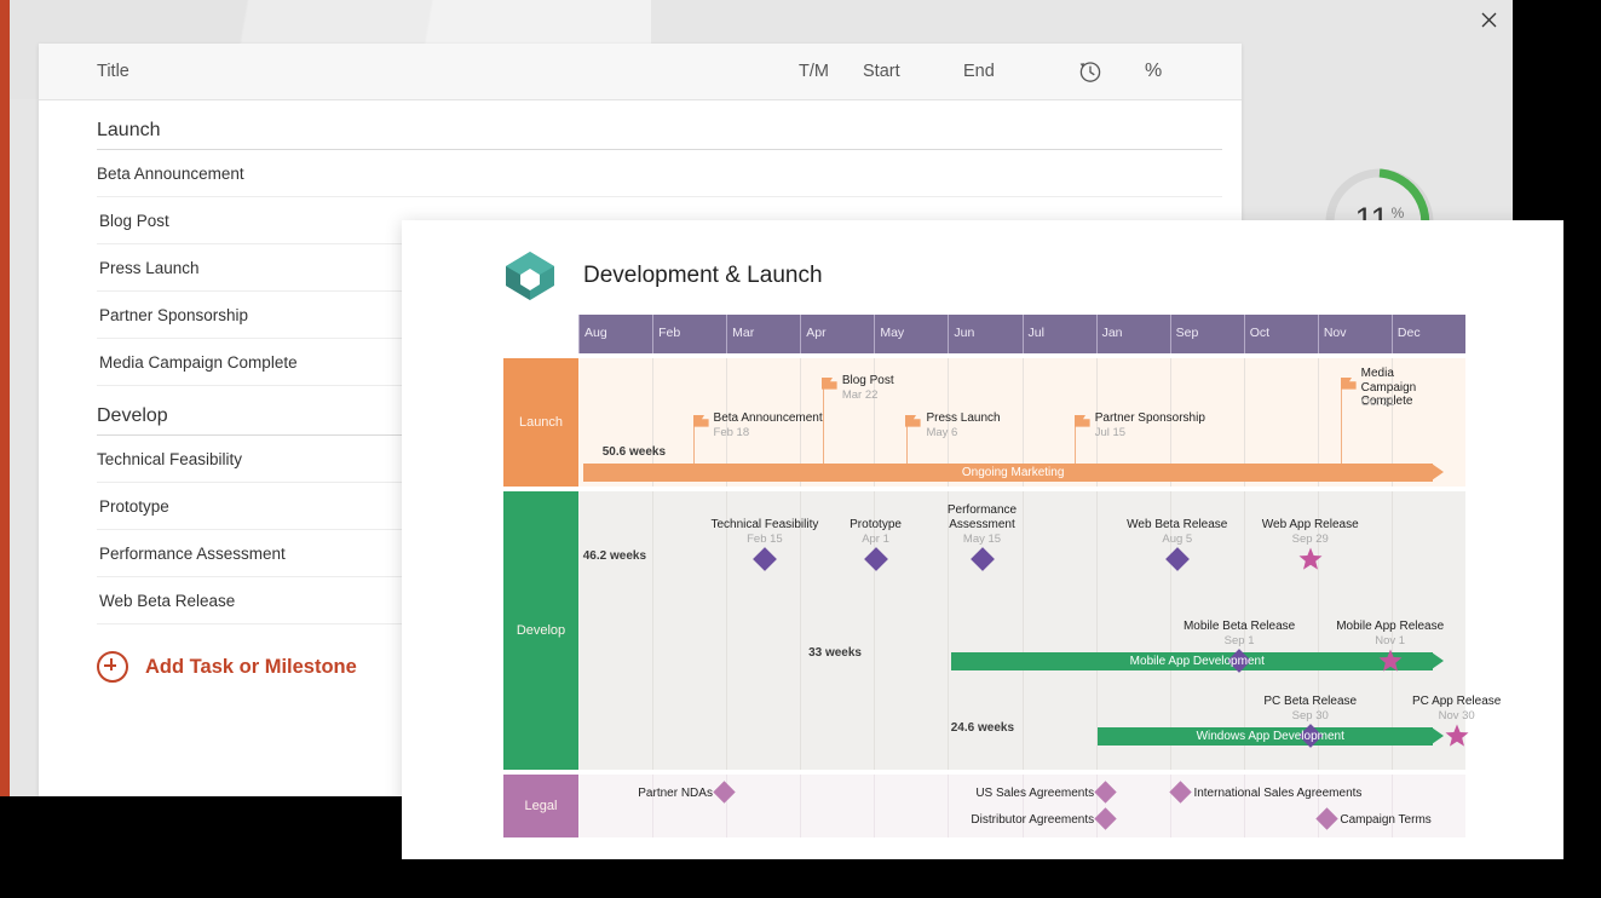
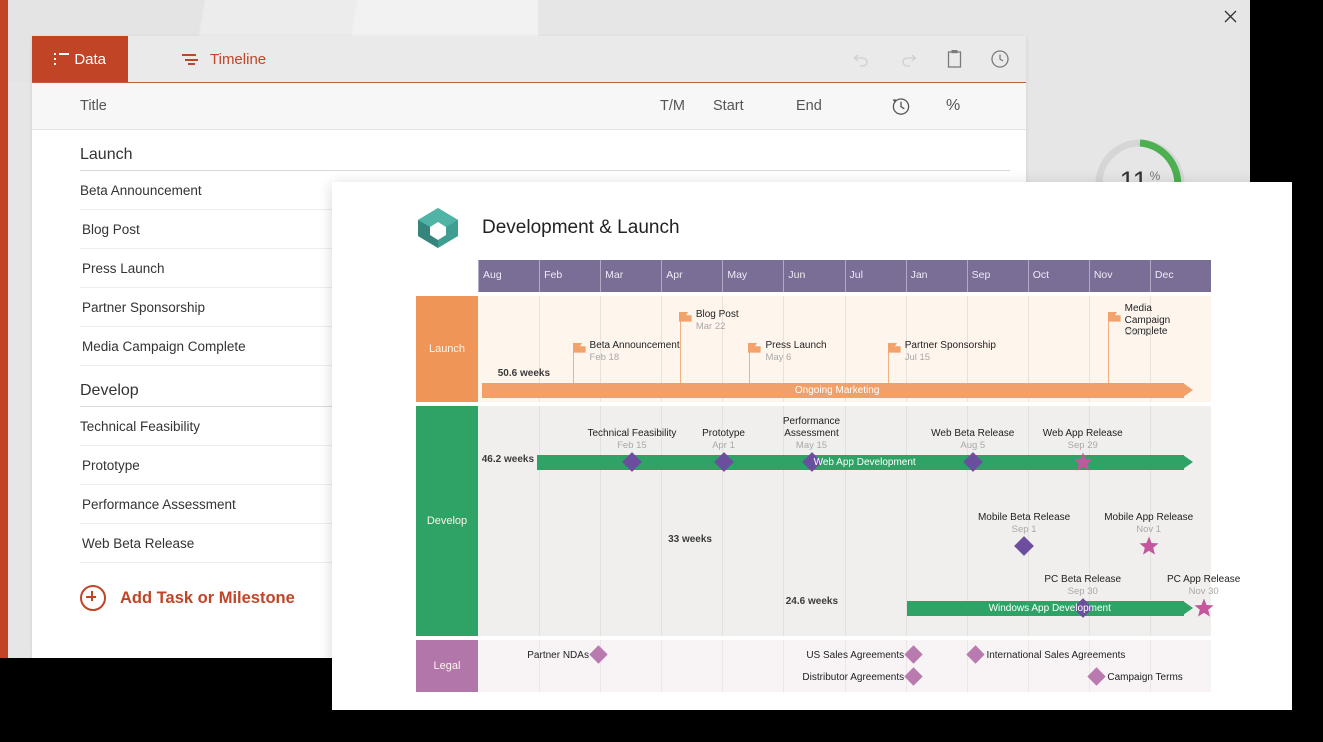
+ Data
+ Timeline
  Title
  T/M
  Start
  End
  %
  Launch
  Beta Announcement
  Blog Post
  Press Launch
  Partner Sponsorship
  Media Campaign Complete
  Develop
  Technical Feasibility
  Prototype
  Performance Assessment
  Web Beta Release
  Add Task or Milestone
  11 %
  Development & Launch
  Aug
  Feb
  Mar
  Apr
  May
  Jun
  Jul
  Jan
  Sep
  Oct
  Nov
  Dec
  Launch
  Blog Post
  Mar 22
  Media Campaign Complete
  Oct 31
  Beta Announcement
  Feb 18
  Press Launch
  May 6
  Partner Sponsorship
  Jul 15
  50.6 weeks
  Ongoing Marketing
  Develop
  Technical Feasibility
  Feb 15
  Prototype
  Apr 1
  Performance Assessment
  May 15
  Web Beta Release
  Aug 5
  Web App Release
  Sep 29
  46.2 weeks
+ Web App Development
  Mobile Beta Release
  Sep 1
  Mobile App Release
  Nov 1
  33 weeks
- Mobile App Development
  PC Beta Release
  Sep 30
  PC App Release
  Nov 30
  24.6 weeks
  Windows App Development
  Legal
  Partner NDAs
  US Sales Agreements
  International Sales Agreements
  Distributor Agreements
  Campaign Terms
